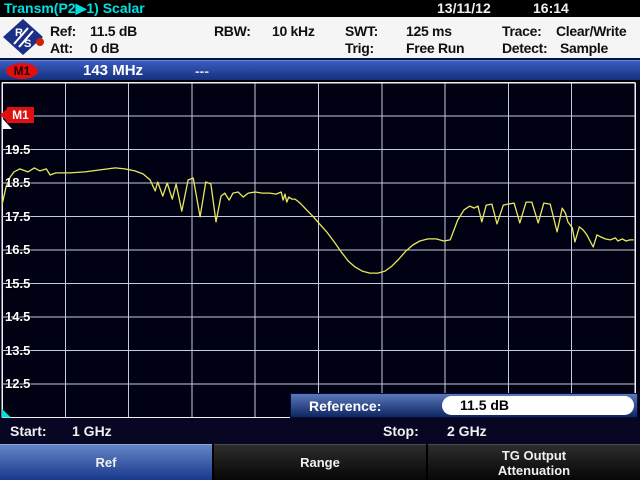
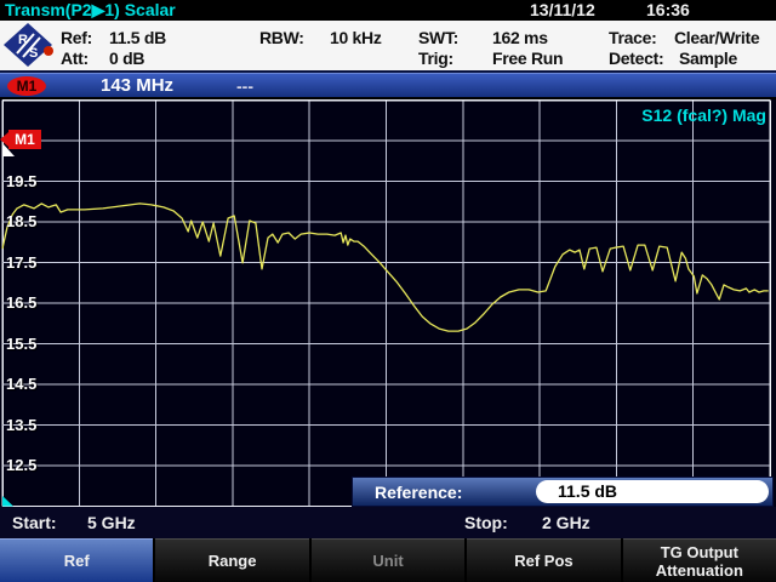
  Transm(P2▶1) Scalar
  13/11/12
- 16:14
+ 16:36
  R
  S
  Ref:
  11.5 dB
  Att:
  0 dB
  RBW:
  10 kHz
  SWT:
- 125 ms
+ 162 ms
  Trig:
  Free Run
  Trace:
  Clear/Write
  Detect:
  Sample
  M1
  143 MHz
  ---
  19.5
  18.5
  17.5
  16.5
  15.5
  14.5
  13.5
  12.5
+ S12 (fcal?) Mag
  M1
  Reference:
  11.5 dB
  Start:
- 1 GHz
+ 5 GHz
  Stop:
  2 GHz
  Ref
  Range
+ Unit
+ Ref Pos
  TG Output
  Attenuation
